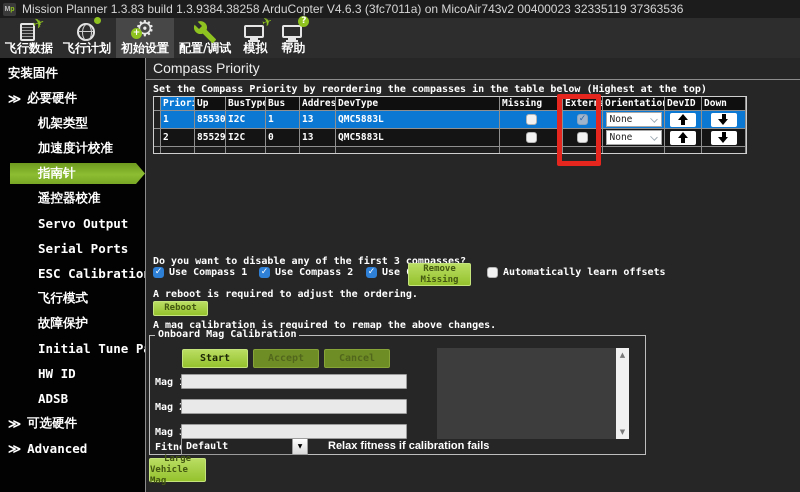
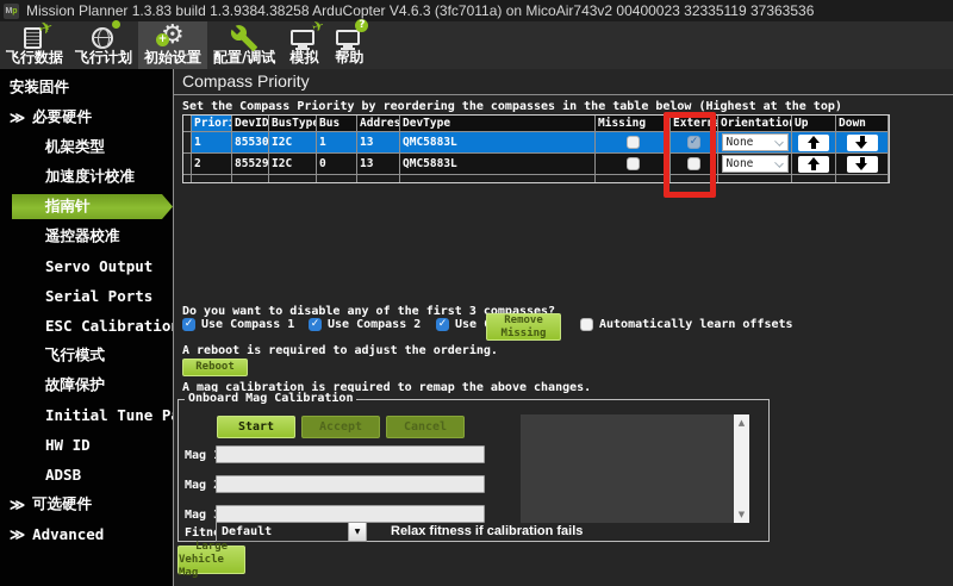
  Mission Planner 1.3.83 build 1.3.9384.38258 ArduCopter V4.6.3 (3fc7011a) on MicoAir743v2 00400023 32335119 37363536
  飞行数据
  飞行计划
  ⚙
  +
  初始设置
  配置/调试
  模拟
  ?
  帮助
  安装固件
  ≫
  必要硬件
  机架类型
  加速度计校准
  指南针
  遥控器校准
  Servo Output
  Serial Ports
  ESC Calibratio
  飞行模式
  故障保护
  Initial Tune P
  HW ID
  ADSB
  ≫
  可选硬件
  ≫
  Advanced
  Compass Priority
  Set the Compass Priority by reordering the compasses in the table below (Highest at the top)
  Prior
- Up
+ DevID
  BusTyp
  Bus
  Addres
  DevType
  Missing
  Extern
  Orientatio
- DevID
+ Up
  Down
  1
  85530
  I2C
  1
  13
  QMC5883L
  ✓
  None
  2
  85529
  I2C
  0
  13
  QMC5883L
  None
  Do you want to disable any of the first 3 compasses?
  ✓
  Use Compass 1
  ✓
  Use Compass 2
  ✓
  Remove
  Missing
  Automatically learn offsets
  A reboot is required to adjust the ordering.
  Reboot
  A mag calibration is required to remap the above changes.
  Onboard Mag Calibration
  Start
  Accept
  Cancel
  Mag
  Mag
  Mag
  Default
  Relax fitness if calibration fails
  ▲
  ▼
  Large
  Vehicle Mag
